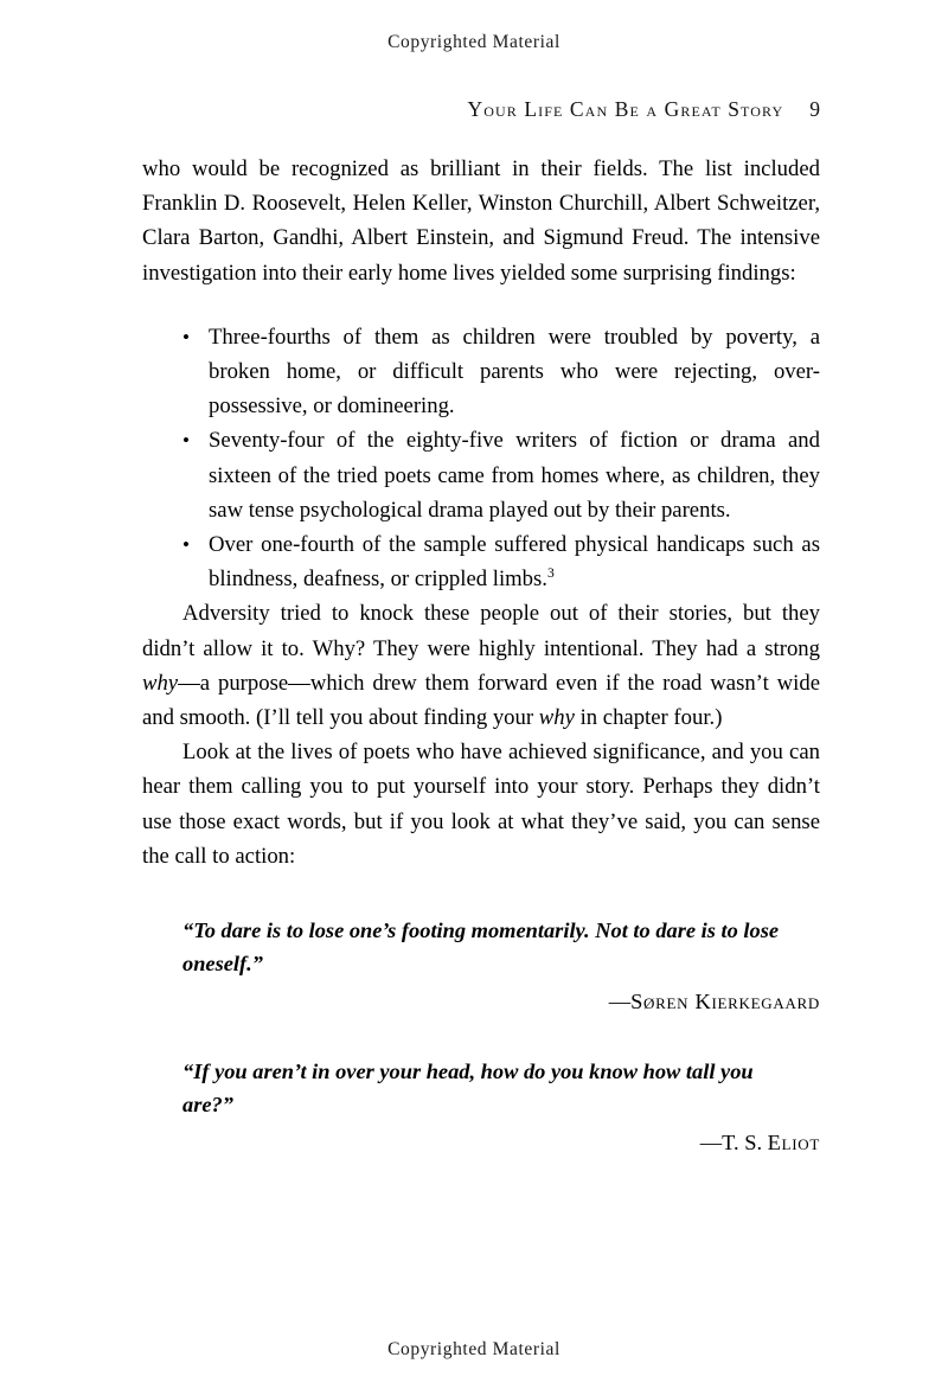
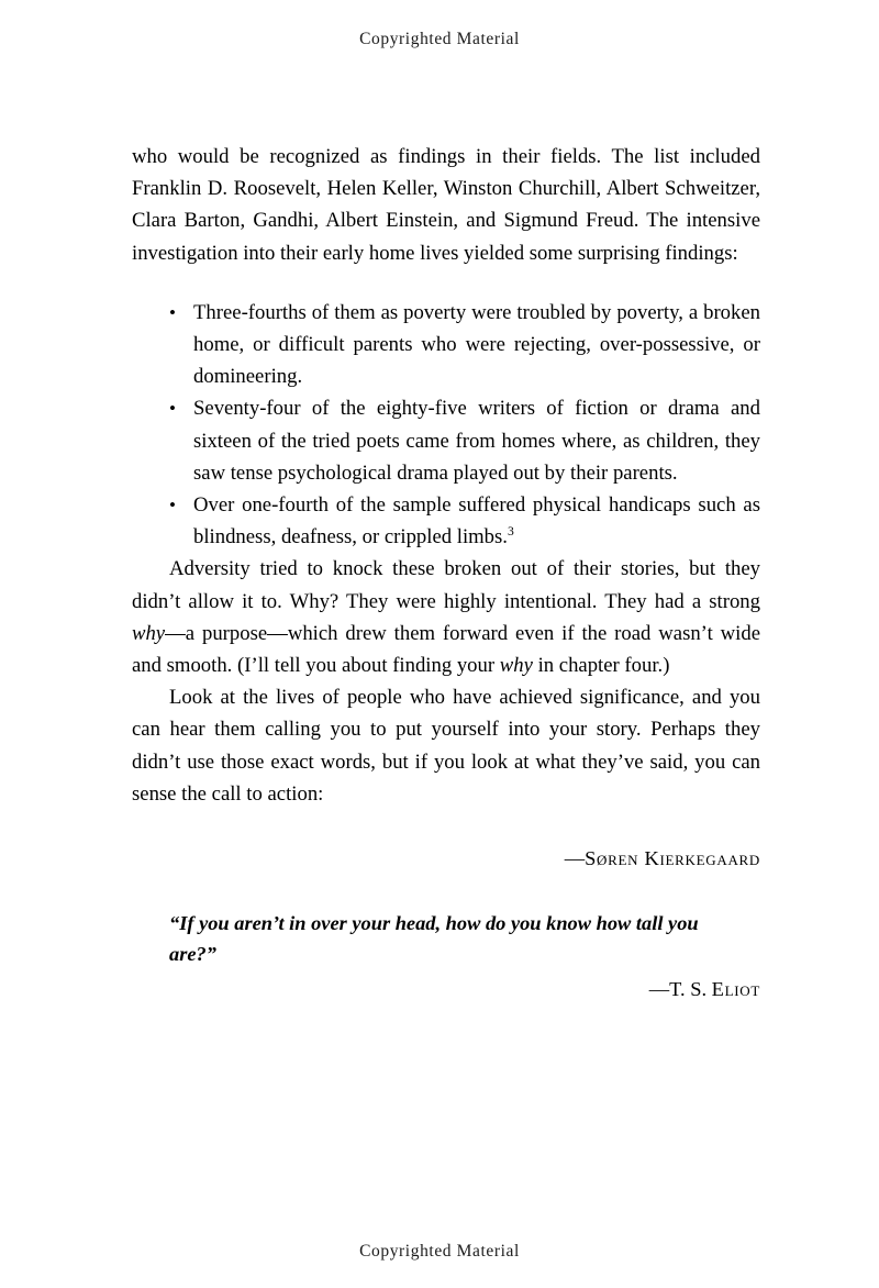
  Copyrighted Material
- Your Life Can Be a Great Story 9
- who would be recognized as brilliant in their fields. The list included Franklin D. Roosevelt, Helen Keller, Winston Churchill, Albert Schweitzer, Clara Barton, Gandhi, Albert Einstein, and Sigmund Freud. The intensive investigation into their early home lives yielded some surprising findings:
+ who would be recognized as findings in their fields. The list included Franklin D. Roosevelt, Helen Keller, Winston Churchill, Albert Schweitzer, Clara Barton, Gandhi, Albert Einstein, and Sigmund Freud. The intensive investigation into their early home lives yielded some surprising findings:
- Three-fourths of them as children were troubled by poverty, a broken home, or difficult parents who were rejecting, over-possessive, or domineering.
+ Three-fourths of them as poverty were troubled by poverty, a broken home, or difficult parents who were rejecting, over-possessive, or domineering.
  Seventy-four of the eighty-five writers of fiction or drama and sixteen of the tried poets came from homes where, as children, they saw tense psychological drama played out by their parents.
  Over one-fourth of the sample suffered physical handicaps such as blindness, deafness, or crippled limbs.3
- Adversity tried to knock these people out of their stories, but they didn’t allow it to. Why? They were highly intentional. They had a strong why—a purpose—which drew them forward even if the road wasn’t wide and smooth. (I’ll tell you about finding your why in chapter four.)
+ Adversity tried to knock these broken out of their stories, but they didn’t allow it to. Why? They were highly intentional. They had a strong why—a purpose—which drew them forward even if the road wasn’t wide and smooth. (I’ll tell you about finding your why in chapter four.)
- Look at the lives of poets who have achieved significance, and you can hear them calling you to put yourself into your story. Perhaps they didn’t use those exact words, but if you look at what they’ve said, you can sense the call to action:
+ Look at the lives of people who have achieved significance, and you can hear them calling you to put yourself into your story. Perhaps they didn’t use those exact words, but if you look at what they’ve said, you can sense the call to action:
- “To dare is to lose one’s footing momentarily. Not to dare is to lose oneself.”
  —Søren Kierkegaard
  “If you aren’t in over your head, how do you know how tall you are?”
  —T. S. Eliot
  Copyrighted Material
